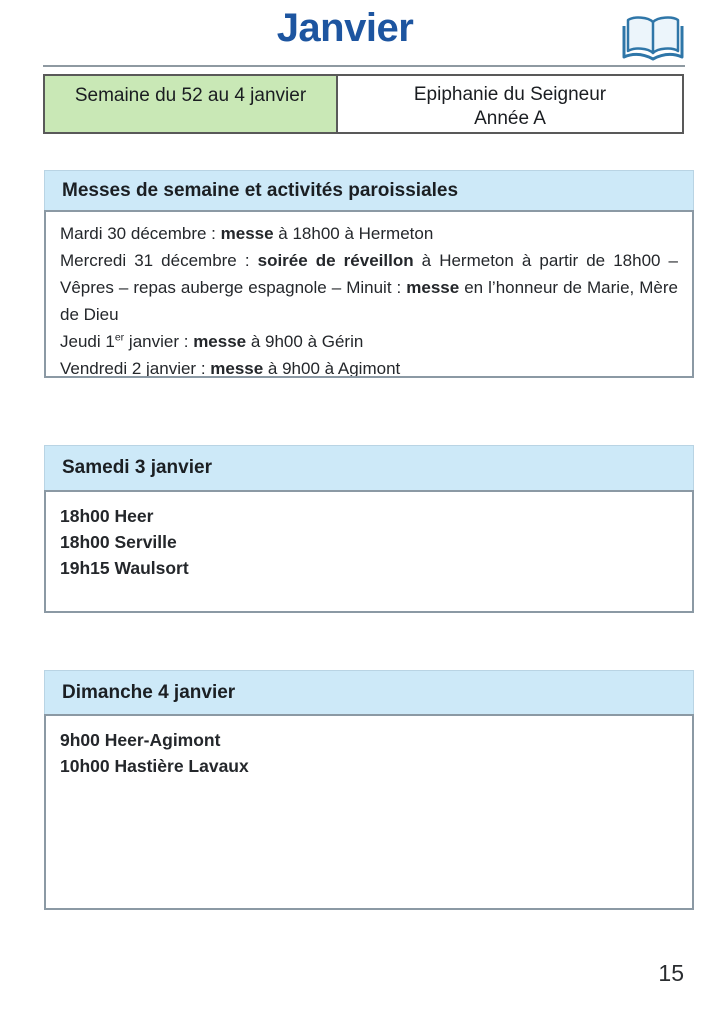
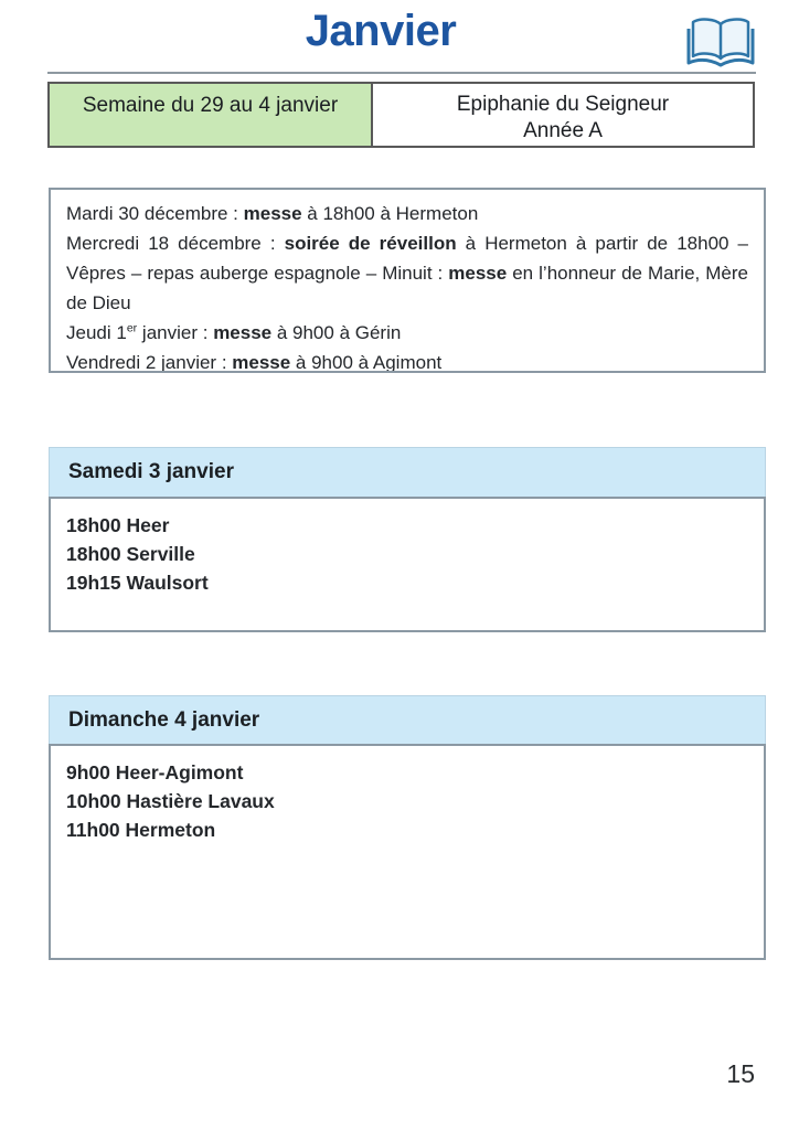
  Janvier
- Semaine du 52 au 4 janvier	Epiphanie du Seigneur Année A
+ Semaine du 29 au 4 janvier	Epiphanie du Seigneur Année A
- Messes de semaine et activités paroissiales
  Mardi 30 décembre : messe à 18h00 à Hermeton
- Mercredi 31 décembre : soirée de réveillon à Hermeton à partir de 18h00 – Vêpres – repas auberge espagnole – Minuit : messe en l’honneur de Marie, Mère de Dieu
+ Mercredi 18 décembre : soirée de réveillon à Hermeton à partir de 18h00 – Vêpres – repas auberge espagnole – Minuit : messe en l’honneur de Marie, Mère de Dieu
  Jeudi 1er janvier : messe à 9h00 à Gérin
  Vendredi 2 janvier : messe à 9h00 à Agimont
  Samedi 3 janvier
  18h00 Heer
  18h00 Serville
  19h15 Waulsort
  Dimanche 4 janvier
  9h00 Heer-Agimont
  10h00 Hastière Lavaux
+ 11h00 Hermeton
  15
